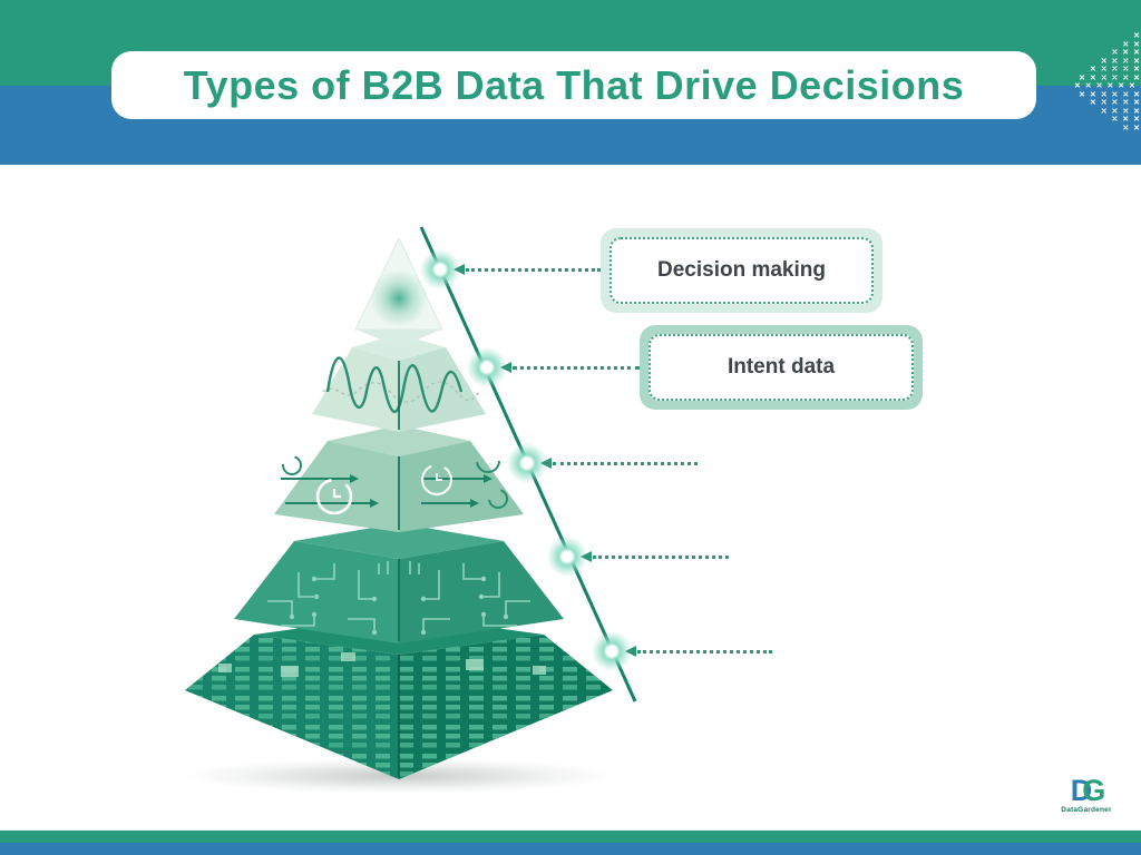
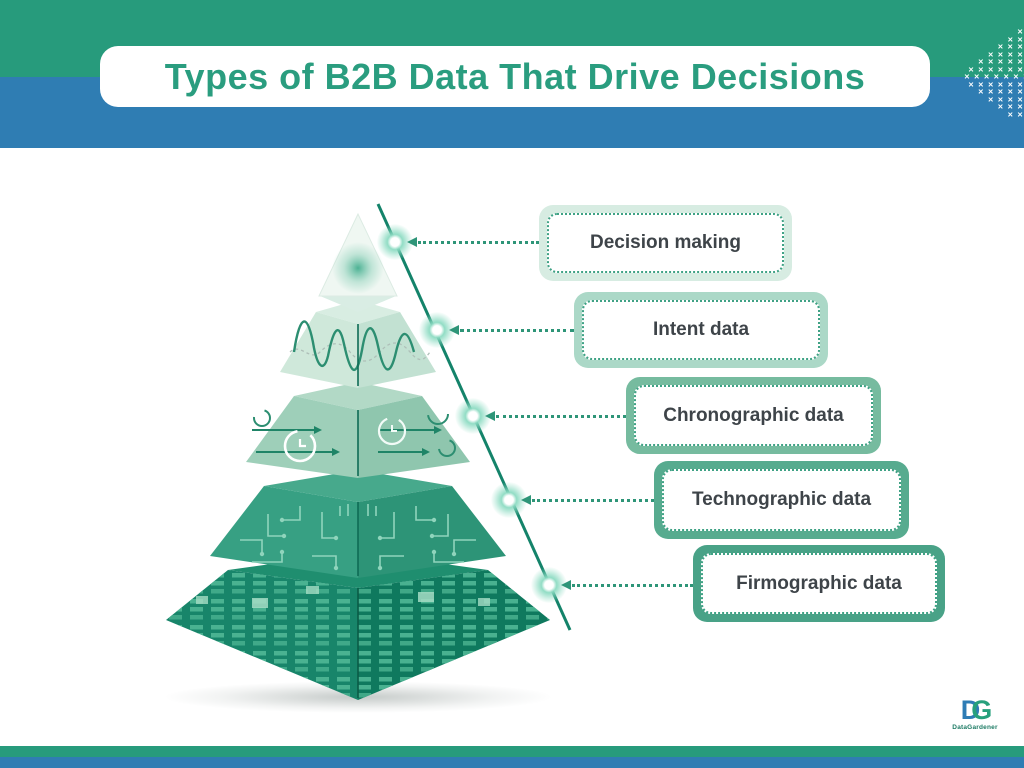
  Types of B2B Data That Drive Decisions
  Decision making
  Intent data
+ Chronographic data
+ Technographic data
+ Firmographic data
  DG
